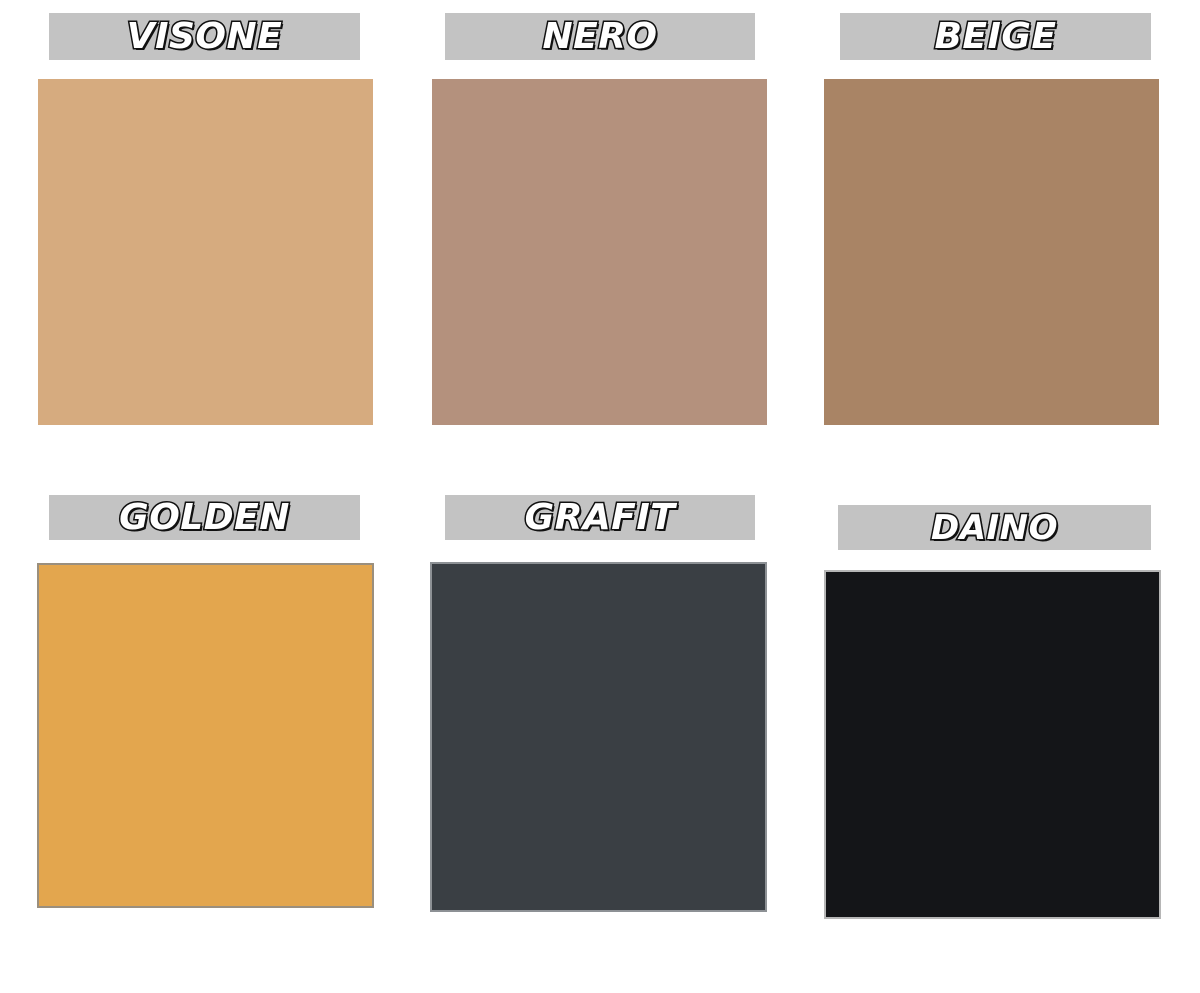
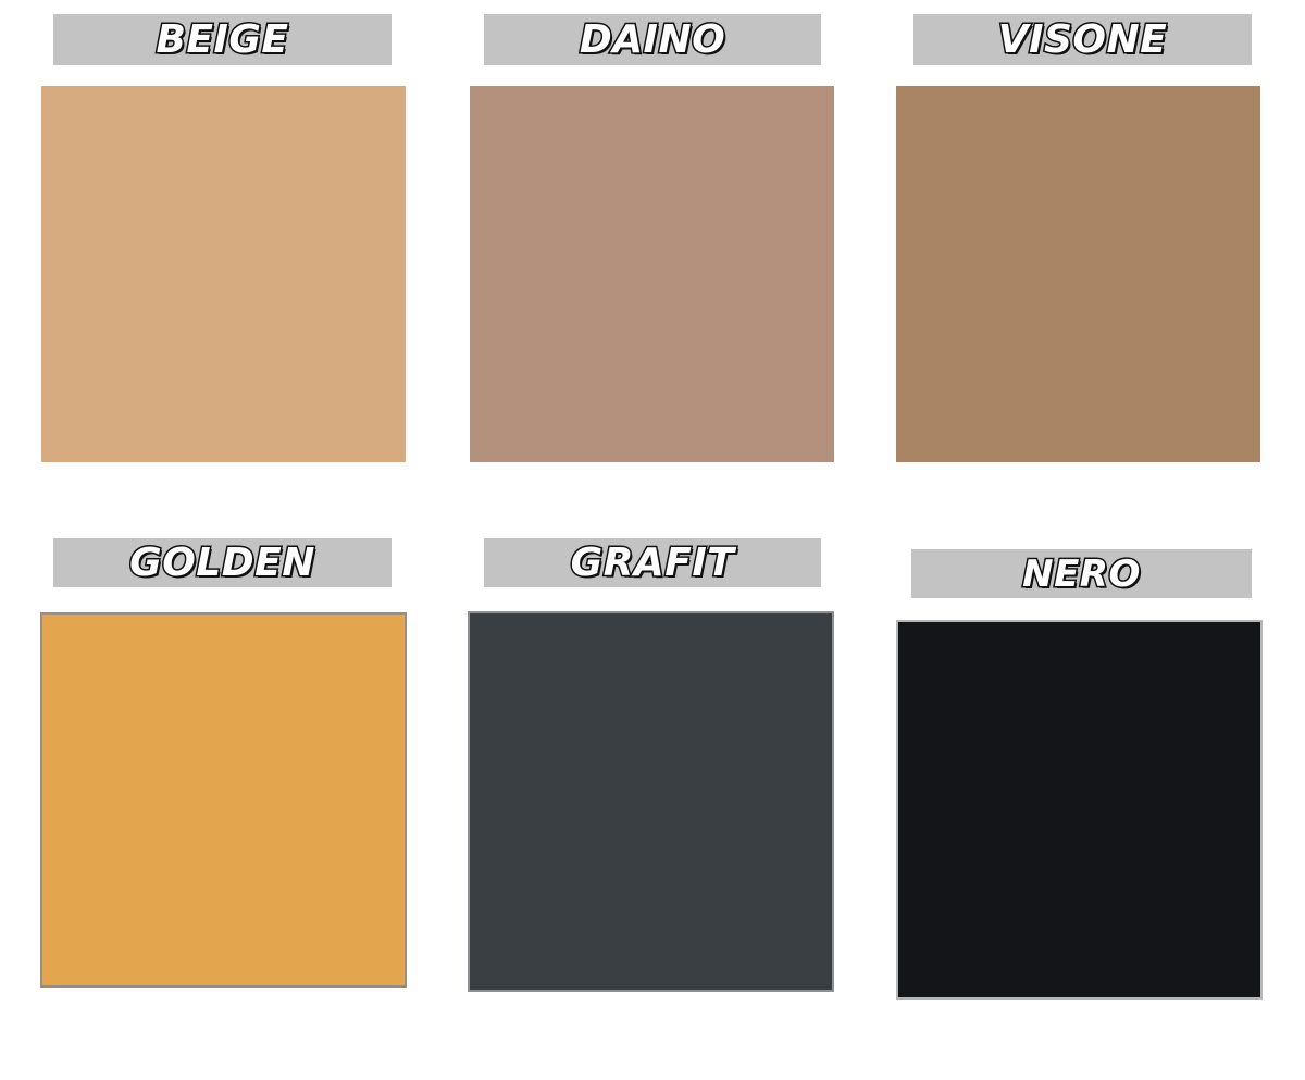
- VISONE
+ BEIGE
- NERO
+ DAINO
- BEIGE
+ VISONE
  GOLDEN
  GRAFIT
- DAINO
+ NERO
